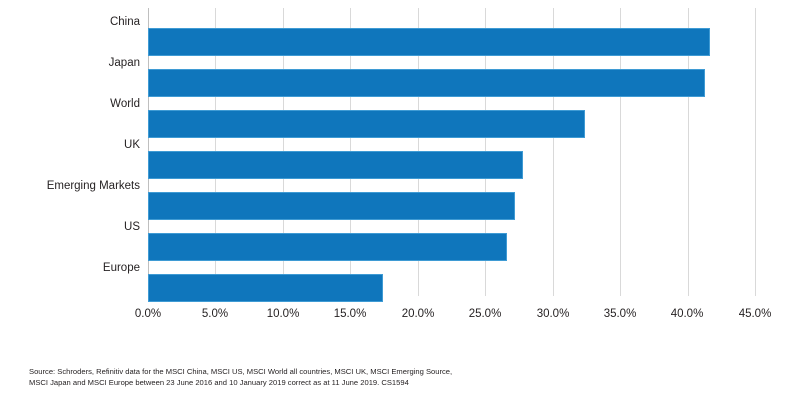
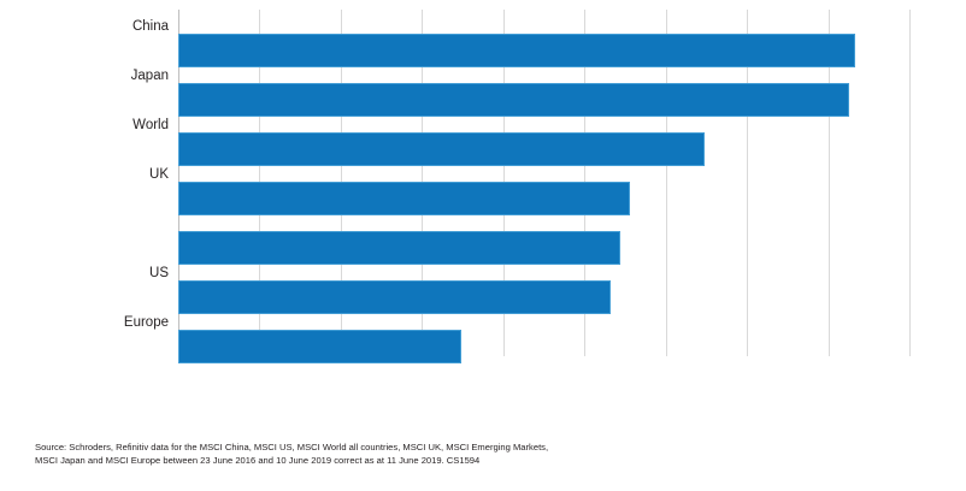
  China
  Japan
  World
  UK
- Emerging Markets
  US
  Europe
- 0.0%
- 5.0%
- 10.0%
- 15.0%
- 20.0%
- 25.0%
- 30.0%
- 35.0%
- 40.0%
- 45.0%
- Source: Schroders, Refinitiv data for the MSCI China, MSCI US, MSCI World all countries, MSCI UK, MSCI Emerging Source,
+ Source: Schroders, Refinitiv data for the MSCI China, MSCI US, MSCI World all countries, MSCI UK, MSCI Emerging Markets,
- MSCI Japan and MSCI Europe between 23 June 2016 and 10 January 2019 correct as at 11 June 2019. CS1594
+ MSCI Japan and MSCI Europe between 23 June 2016 and 10 June 2019 correct as at 11 June 2019. CS1594
